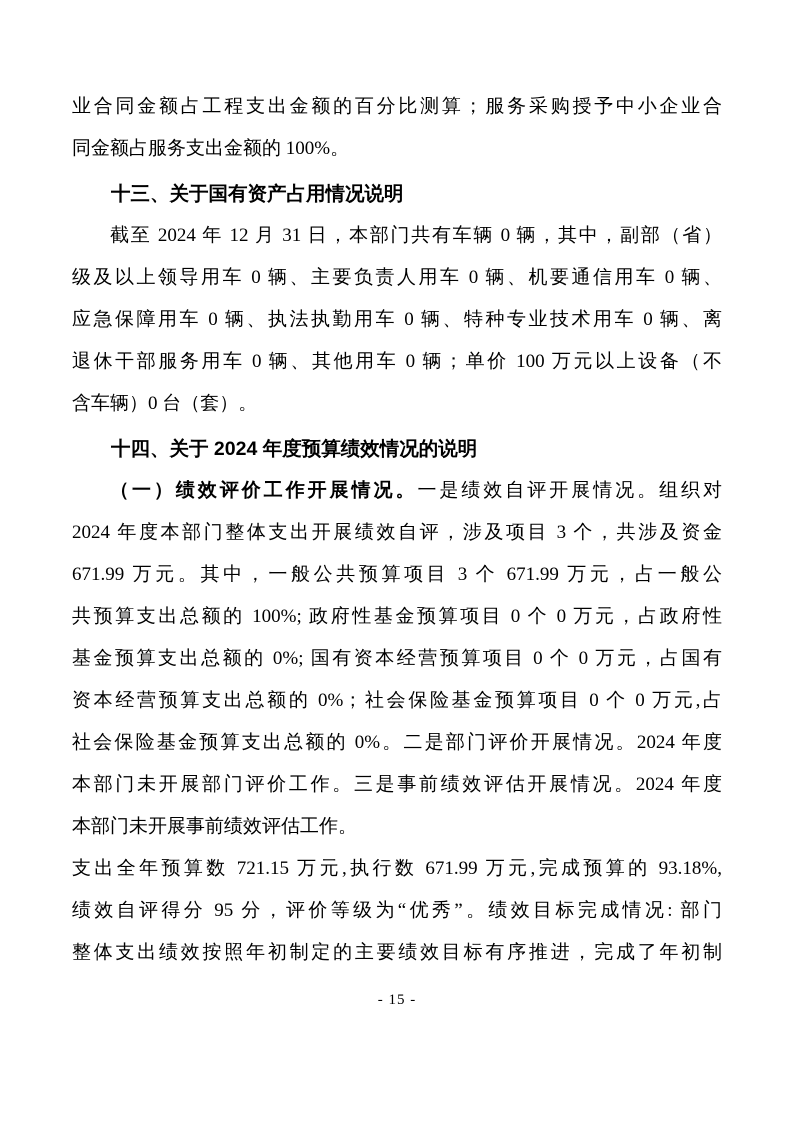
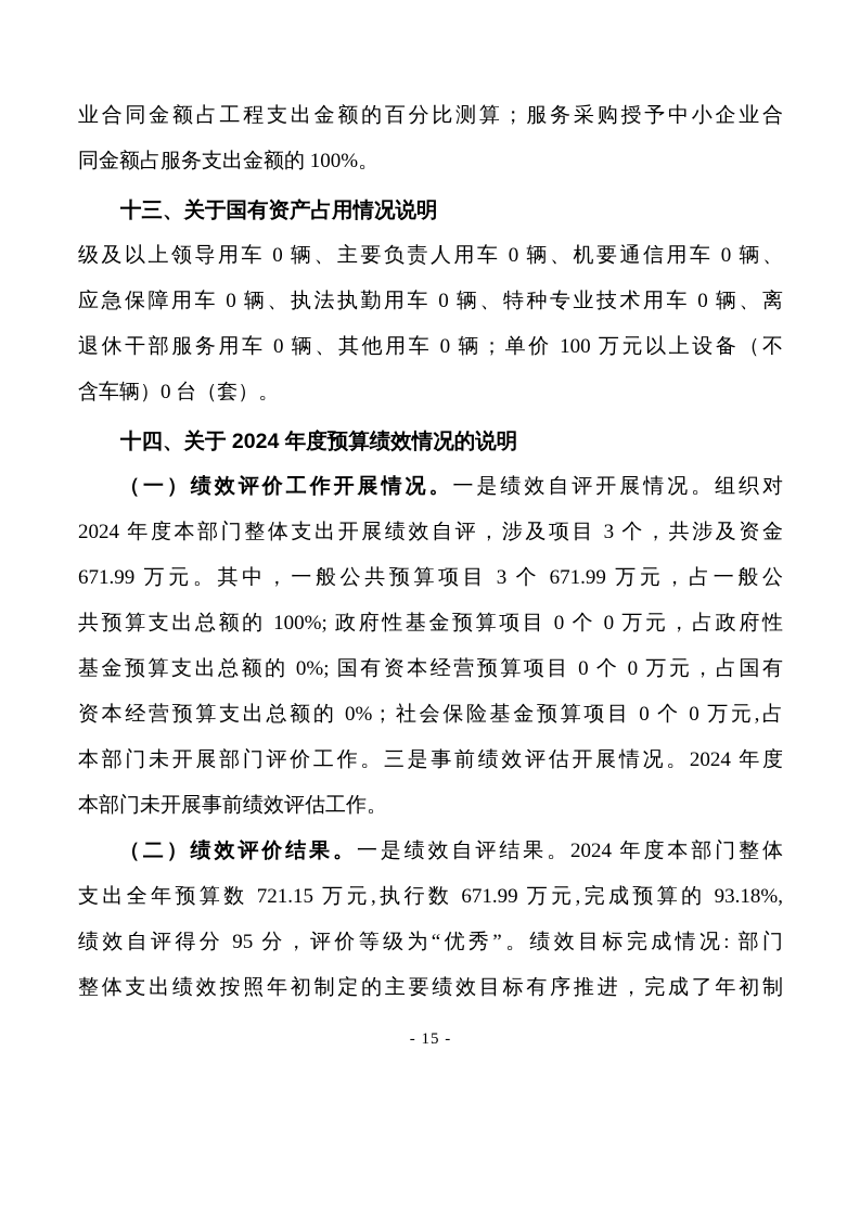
  业合同金额占工程支出金额的百分比测算；服务采购授予中小企业合
  同金额占服务支出金额的 100%。
  十三、关于国有资产占用情况说明
- 截至 2024 年 12 月 31 日，本部门共有车辆 0 辆，其中，副部（省）
  级及以上领导用车 0 辆、主要负责人用车 0 辆、机要通信用车 0 辆、
  应急保障用车 0 辆、执法执勤用车 0 辆、特种专业技术用车 0 辆、离
  退休干部服务用车 0 辆、其他用车 0 辆；单价 100 万元以上设备（不
  含车辆）0 台（套）。
  十四、关于 2024 年度预算绩效情况的说明
  （一）绩效评价工作开展情况。一是绩效自评开展情况。组织对
  2024 年度本部门整体支出开展绩效自评，涉及项目 3 个，共涉及资金
  671.99 万元。其中，一般公共预算项目 3 个 671.99 万元，占一般公
  共预算支出总额的 100%; 政府性基金预算项目 0 个 0 万元，占政府性
  基金预算支出总额的 0%; 国有资本经营预算项目 0 个 0 万元，占国有
  资本经营预算支出总额的 0%；社会保险基金预算项目 0 个 0 万元,占
- 社会保险基金预算支出总额的 0%。二是部门评价开展情况。2024 年度
  本部门未开展部门评价工作。三是事前绩效评估开展情况。2024 年度
  本部门未开展事前绩效评估工作。
+ （二）绩效评价结果。一是绩效自评结果。2024 年度本部门整体
  支出全年预算数 721.15 万元,执行数 671.99 万元,完成预算的 93.18%,
  绩效自评得分 95 分，评价等级为“优秀”。绩效目标完成情况: 部门
  整体支出绩效按照年初制定的主要绩效目标有序推进，完成了年初制
  - 15 -
